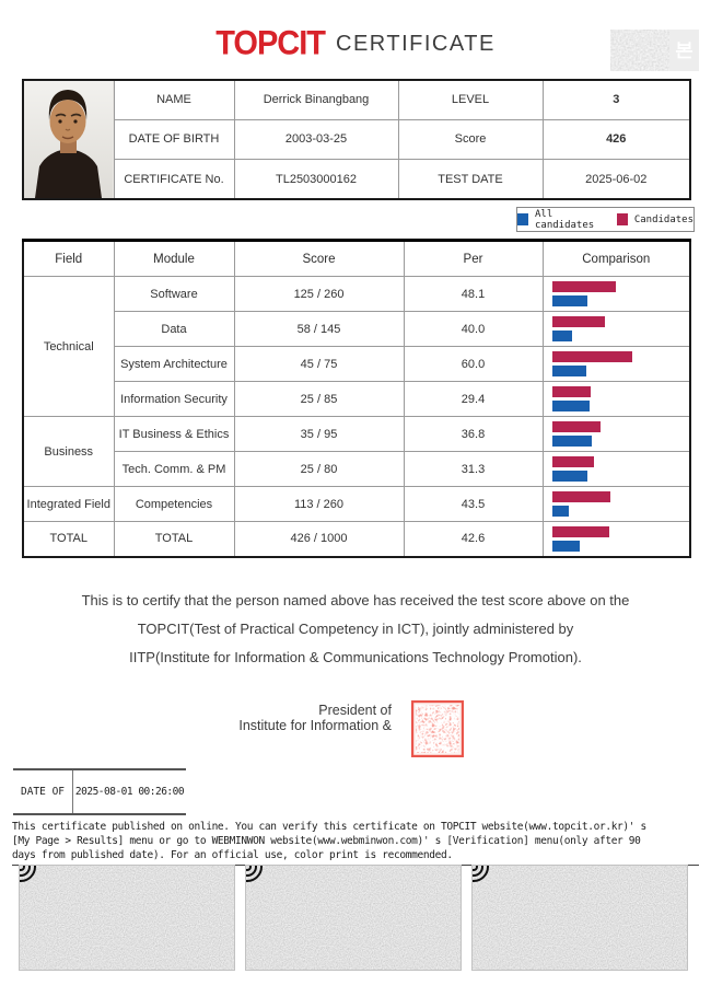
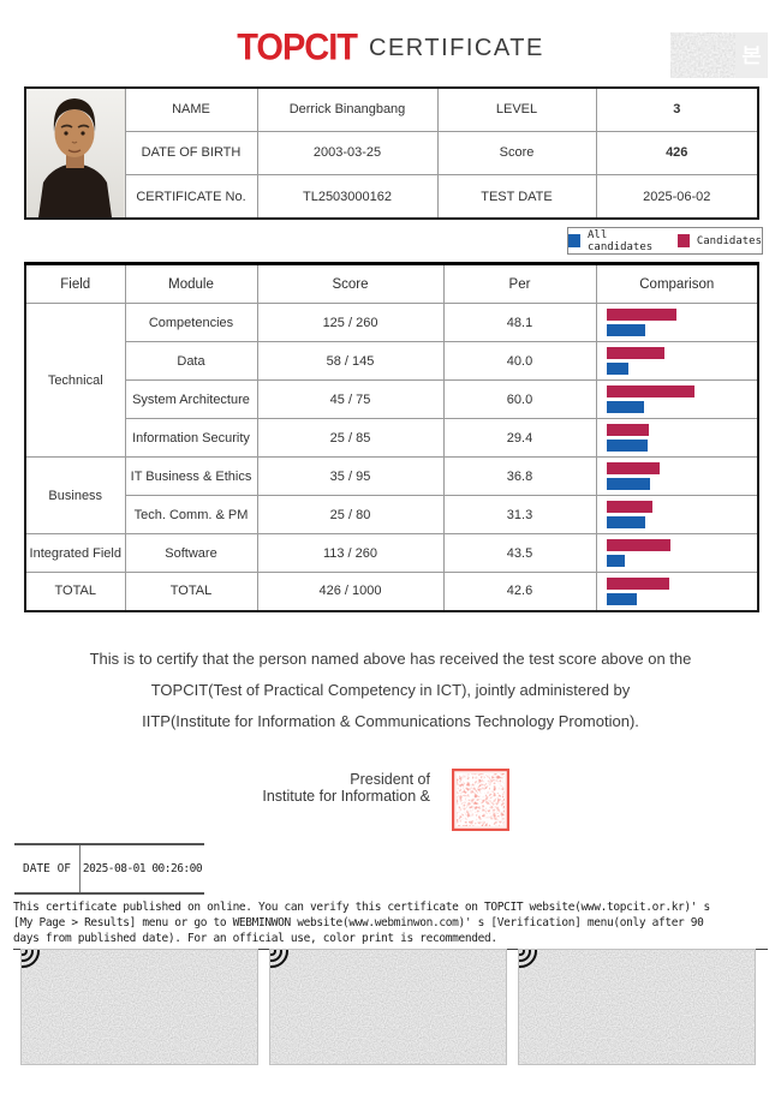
  TOPCIT CERTIFICATE
  	NAME	Derrick Binangbang	LEVEL	3
  DATE OF BIRTH	2003-03-25	Score	426
  CERTIFICATE No.	TL2503000162	TEST DATE	2025-06-02
  All candidates
  Candidates
  Field	Module	Score	Per	Comparison
- Technical	Software	125 / 260	48.1
+ Technical	Competencies	125 / 260	48.1
  Data	58 / 145	40.0
  System Architecture	45 / 75	60.0
  Information Security	25 / 85	29.4
  Business	IT Business & Ethics	35 / 95	36.8
  Tech. Comm. & PM	25 / 80	31.3
- Integrated Field	Competencies	113 / 260	43.5
+ Integrated Field	Software	113 / 260	43.5
  TOTAL	TOTAL	426 / 1000	42.6
  This is to certify that the person named above has received the test score above on the
  TOPCIT(Test of Practical Competency in ICT), jointly administered by
  IITP(Institute for Information & Communications Technology Promotion).
  President of
  Institute for Information &
  DATE OF
  2025-08-01 00:26:00
  This certificate published on online. You can verify this certificate on TOPCIT website(www.topcit.or.kr)' s
  [My Page > Results] menu or go to WEBMINWON website(www.webminwon.com)' s [Verification] menu(only after 90
  days from published date). For an official use, color print is recommended.
